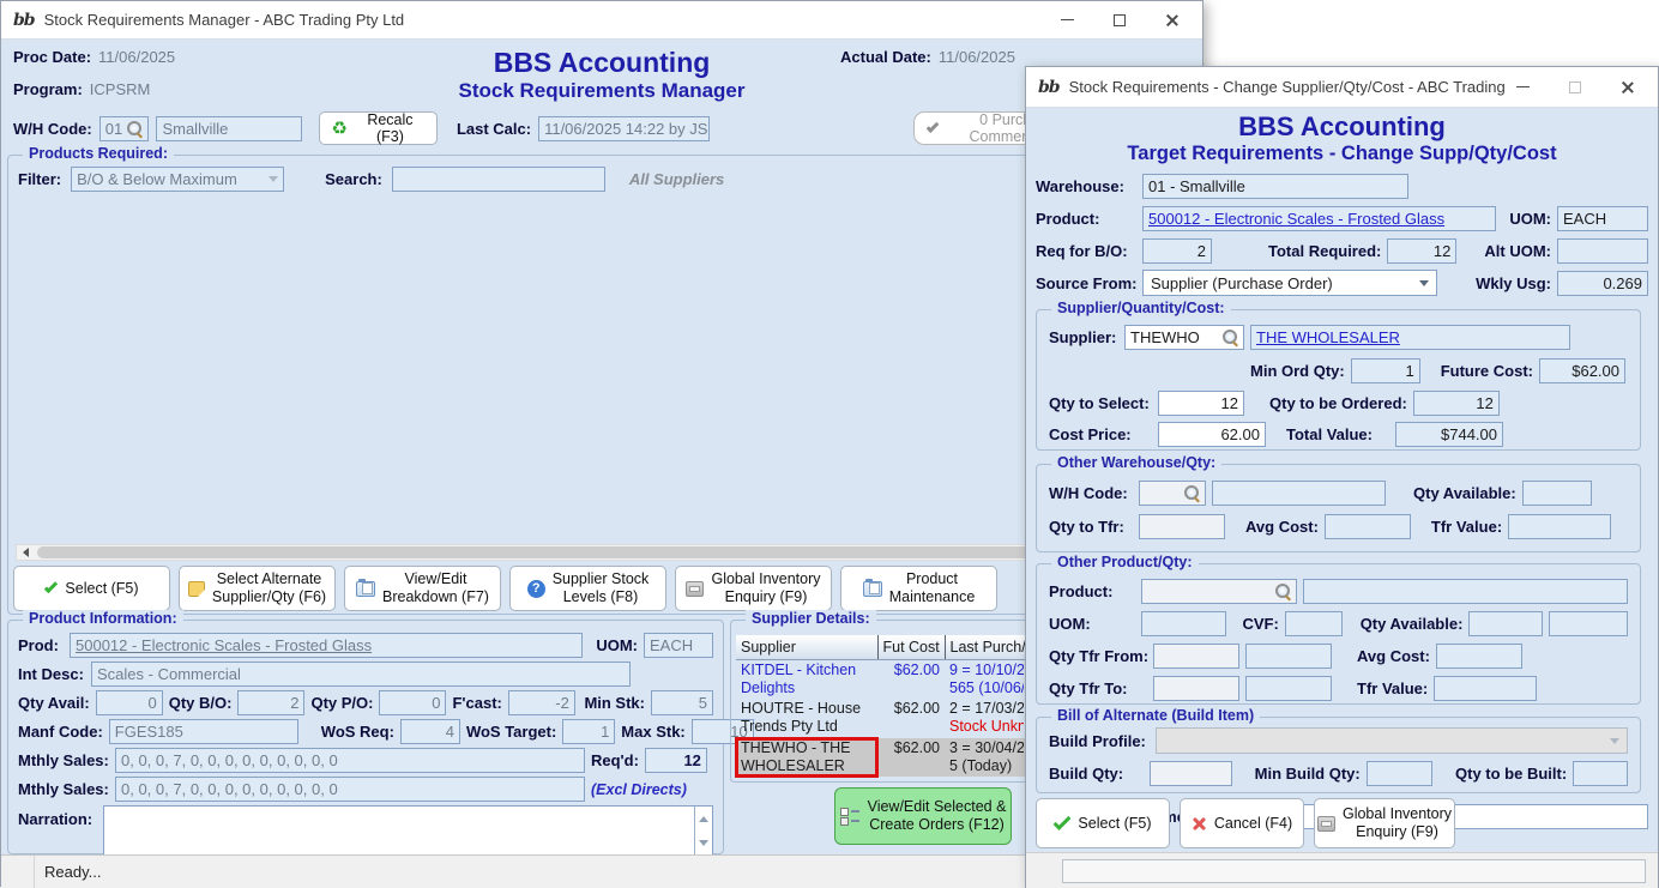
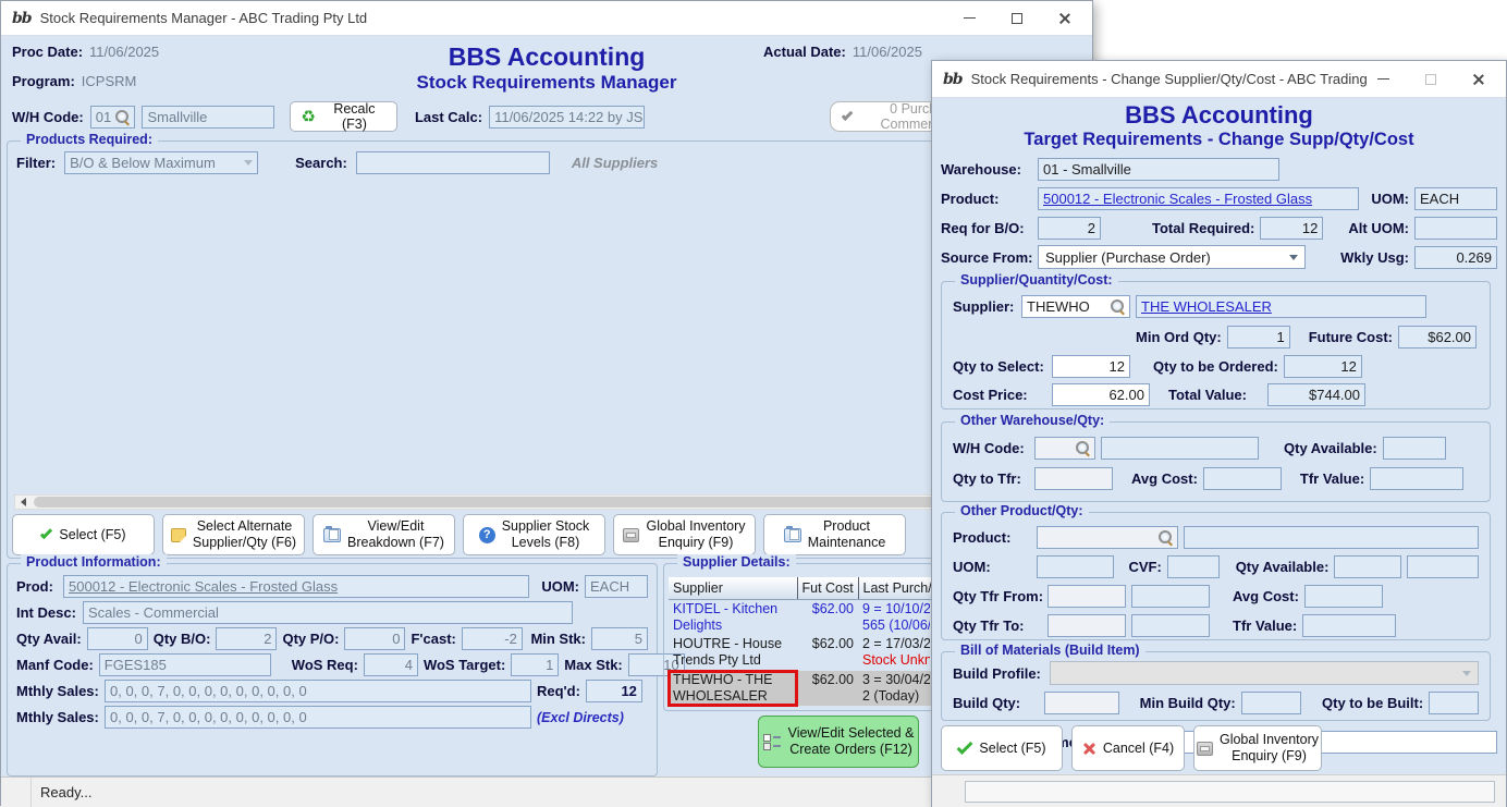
  bb
  Stock Requirements Manager - ABC Trading Pty Ltd
  Proc Date:
  11/06/2025
  Program:
  ICPSRM
  BBS Accounting
  Stock Requirements Manager
  Actual Date:
  11/06/2025
  W/H Code:
  01
  Smallville
  Recalc (F3)
  Last Calc:
  11/06/2025 14:22 by JS
  0 Purc Comme
  Products Required:
  Filter:
  B/O & Below Maximum
  Search:
  All Suppliers
  Select (F5)
  Select Alternate
  Supplier/Qty (F6)
  View/Edit
  Breakdown (F7)
  Supplier Stock
  Levels (F8)
  Global Inventory
  Enquiry (F9)
  Product
  Maintenance
  Product Information:
  Prod:
  500012 - Electronic Scales - Frosted Glass
  UOM:
  EACH
  Int Desc:
  Scales - Commercial
  Qty Avail:
  0
  Qty B/O:
  2
  Qty P/O:
  0
  F'cast:
  -2
  Min Stk:
  5
  Manf Code:
  FGES185
  WoS Req:
  4
  WoS Target:
  1
  Max Stk:
  10
  Mthly Sales:
  0, 0, 0, 7, 0, 0, 0, 0, 0, 0, 0, 0, 0
  Req'd:
  12
  Mthly Sales:
  0, 0, 0, 7, 0, 0, 0, 0, 0, 0, 0, 0, 0
  (Excl Directs)
- Narration:
  Supplier Details:
  Supplier	Fut Cost	Last Purch/
  KITDEL - Kitchen Delights	$62.00	9 = 10/10/2565 (10/06/
  HOUTRE - House Trends Pty Ltd	$62.00	2 = 17/03/2Stock Unkn
- THEWHO - THE WHOLESALER	$62.00	3 = 30/04/25 (Today)
+ THEWHO - THE WHOLESALER	$62.00	3 = 30/04/22 (Today)
  View/Edit Selected &
  Create Orders (F12)
  Ready...
  bb
  Stock Requirements - Change Supplier/Qty/Cost - ABC Trading
  BBS Accounting
  Target Requirements - Change Supp/Qty/Cost
  Warehouse:
  01 - Smallville
  Product:
  500012 - Electronic Scales - Frosted Glass
  UOM:
  EACH
  Req for B/O:
  2
  Total Required:
  12
  Alt UOM:
  Source From:
  Supplier (Purchase Order)
  Wkly Usg:
  0.269
  Supplier/Quantity/Cost:
  Supplier:
  THEWHO
  THE WHOLESALER
  Min Ord Qty:
  1
  Future Cost:
  $62.00
  Qty to Select:
  12
  Qty to be Ordered:
  12
  Cost Price:
  62.00
  Total Value:
  $744.00
  Other Warehouse/Qty:
  W/H Code:
  Qty Available:
  Qty to Tfr:
  Avg Cost:
  Tfr Value:
  Other Product/Qty:
  Product:
  UOM:
  CVF:
  Qty Available:
  Qty Tfr From:
  Avg Cost:
  Qty Tfr To:
  Tfr Value:
- Bill of Alternate (Build Item)
+ Bill of Materials (Build Item)
  Build Profile:
  Build Qty:
  Min Build Qty:
  Qty to be Built:
  Select (F5)
  Cancel (F4)
  Global Inventory
  Enquiry (F9)
